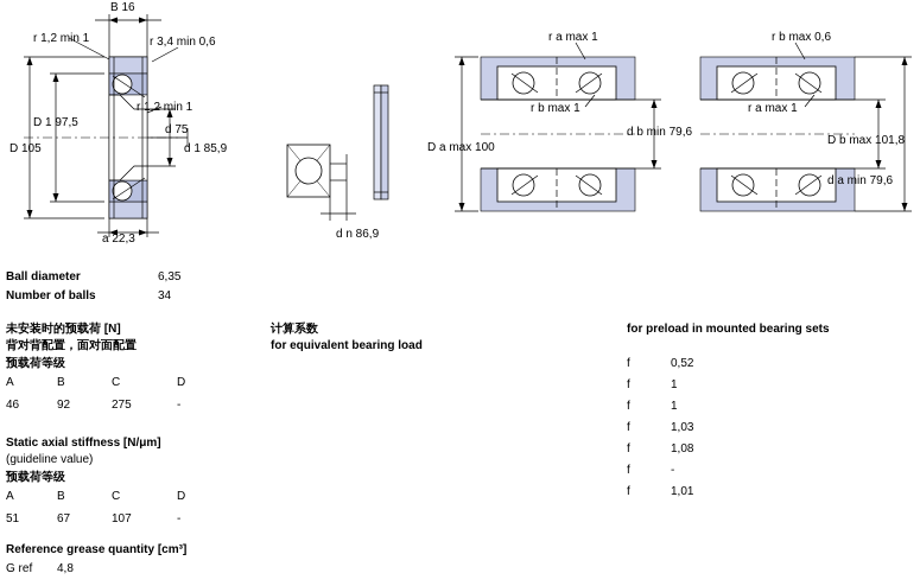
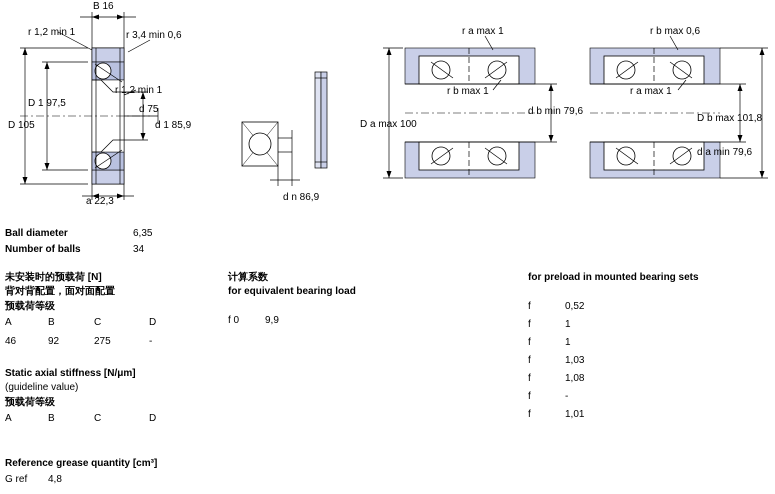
  B 16
  r 1,2 min 1
  r 3,4 min 0,6
  r 1,2 min 1
  D 1 97,5
  D 105
  d 75
  d 1 85,9
  a 22,3
  d n 86,9
  r a max 1
  r b max 1
  D a max 100
  d b min 79,6
  r b max 0,6
  r a max 1
  D b max 101,8
  d a min 79,6
  Ball diameter
  6,35
  Number of balls
  34
  未安装时的预载荷 [N]
  背对背配置，面对面配置
  预载荷等级
  A	B	C	D
  46	92	275	-
  Static axial stiffness [N/μm]
  (guideline value)
  预载荷等级
  A	B	C	D
- 51	67	107	-
  Reference grease quantity [cm³]
  G ref
  4,8
  计算系数
  for equivalent bearing load
+ f 0
+ 9,9
  for preload in mounted bearing sets
  f
  0,52
  f
  1
  f
  1
  f
  1,03
  f
  1,08
  f
  -
  f
  1,01
